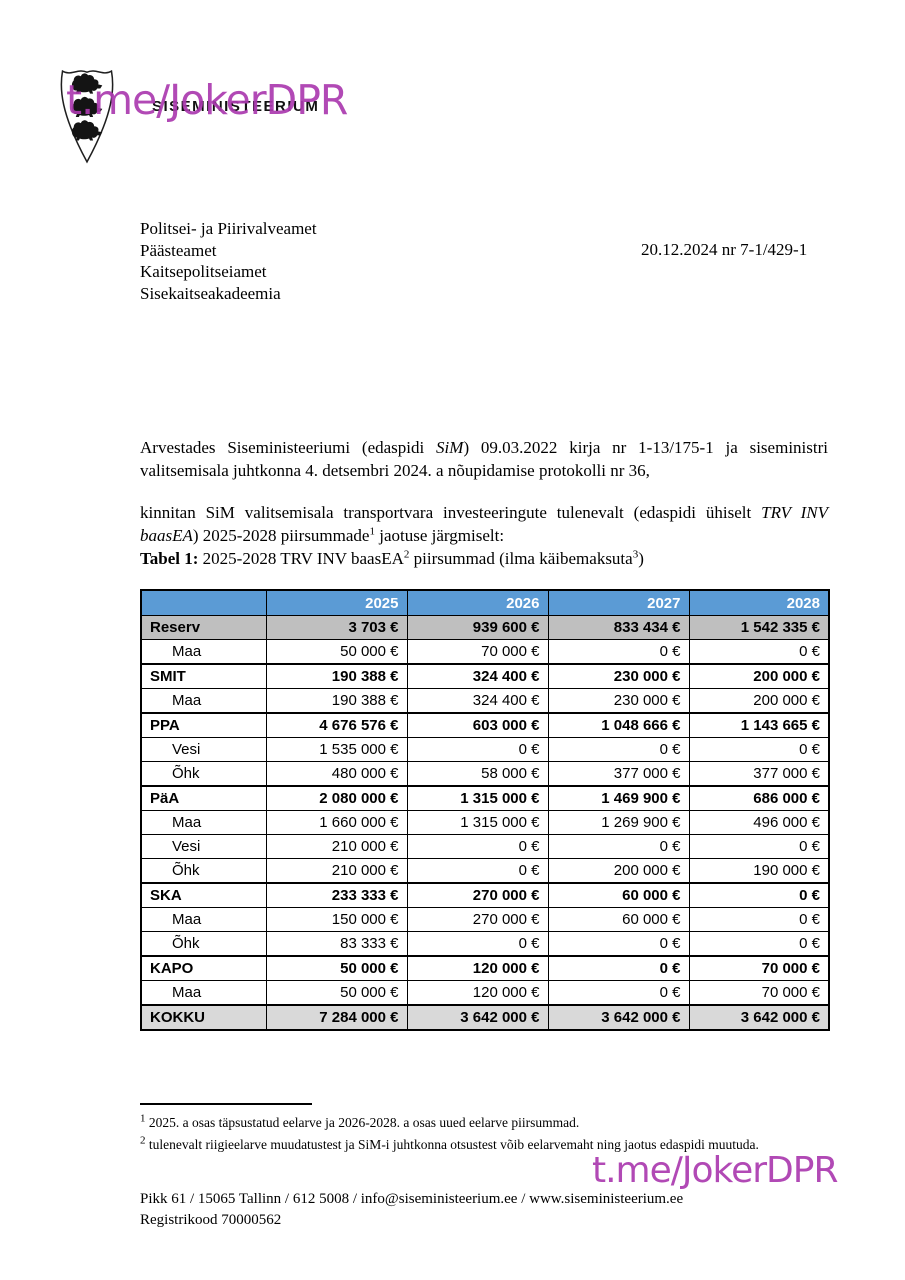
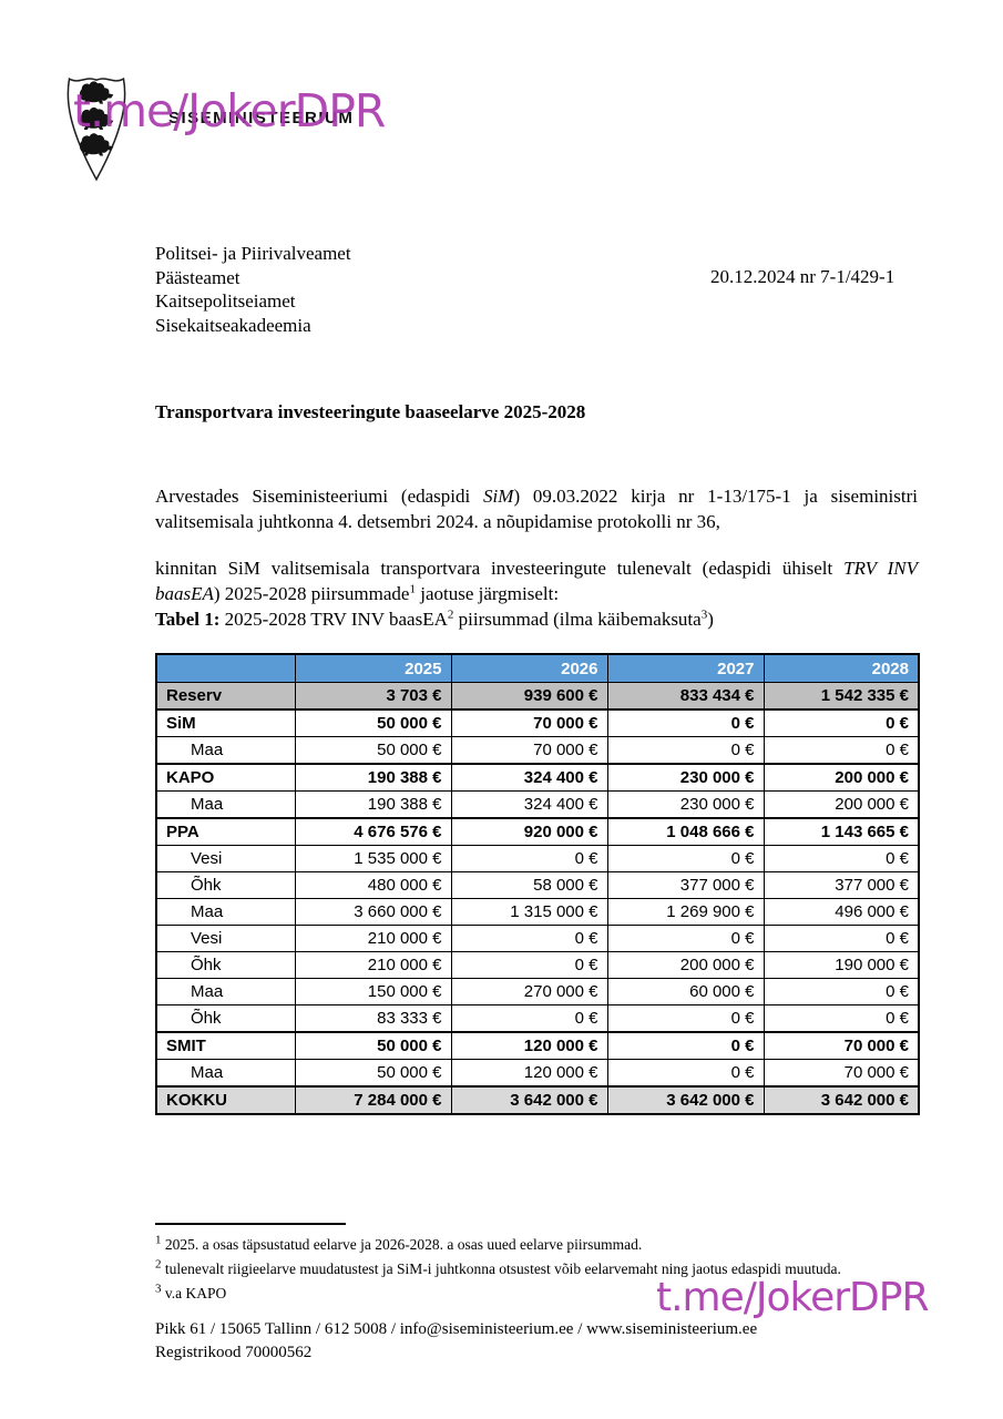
  SISEMINISTEERIUM
  t.me/JokerDPR
  t.me/JokerDPR
  Politsei- ja Piirivalveamet
  Päästeamet
  Kaitsepolitseiamet
  Sisekaitseakadeemia
  20.12.2024 nr 7-1/429-1
+ Transportvara investeeringute baaseelarve 2025-2028
  Arvestades Siseministeeriumi (edaspidi SiM) 09.03.2022 kirja nr 1-13/175-1 ja siseministri valitsemisala juhtkonna 4. detsembri 2024. a nõupidamise protokolli nr 36,
  kinnitan SiM valitsemisala transportvara investeeringute tulenevalt (edaspidi ühiselt TRV INV baasEA) 2025-2028 piirsummade1 jaotuse järgmiselt:
  Tabel 1: 2025-2028 TRV INV baasEA2 piirsummad (ilma käibemaksuta3)
  	2025	2026	2027	2028
  Reserv	3 703 €	939 600 €	833 434 €	1 542 335 €
+ SiM	50 000 €	70 000 €	0 €	0 €
  Maa	50 000 €	70 000 €	0 €	0 €
- SMIT	190 388 €	324 400 €	230 000 €	200 000 €
+ KAPO	190 388 €	324 400 €	230 000 €	200 000 €
  Maa	190 388 €	324 400 €	230 000 €	200 000 €
- PPA	4 676 576 €	603 000 €	1 048 666 €	1 143 665 €
+ PPA	4 676 576 €	920 000 €	1 048 666 €	1 143 665 €
  Vesi	1 535 000 €	0 €	0 €	0 €
  Õhk	480 000 €	58 000 €	377 000 €	377 000 €
- PäA	2 080 000 €	1 315 000 €	1 469 900 €	686 000 €
- Maa	1 660 000 €	1 315 000 €	1 269 900 €	496 000 €
+ Maa	3 660 000 €	1 315 000 €	1 269 900 €	496 000 €
  Vesi	210 000 €	0 €	0 €	0 €
  Õhk	210 000 €	0 €	200 000 €	190 000 €
- SKA	233 333 €	270 000 €	60 000 €	0 €
  Maa	150 000 €	270 000 €	60 000 €	0 €
  Õhk	83 333 €	0 €	0 €	0 €
- KAPO	50 000 €	120 000 €	0 €	70 000 €
+ SMIT	50 000 €	120 000 €	0 €	70 000 €
  Maa	50 000 €	120 000 €	0 €	70 000 €
  KOKKU	7 284 000 €	3 642 000 €	3 642 000 €	3 642 000 €
  1 2025. a osas täpsustatud eelarve ja 2026-2028. a osas uued eelarve piirsummad.
  2 tulenevalt riigieelarve muudatustest ja SiM-i juhtkonna otsustest võib eelarvemaht ning jaotus edaspidi muutuda.
+ 3 v.a KAPO
  Pikk 61 / 15065 Tallinn / 612 5008 / info@siseministeerium.ee / www.siseministeerium.ee
  Registrikood 70000562
